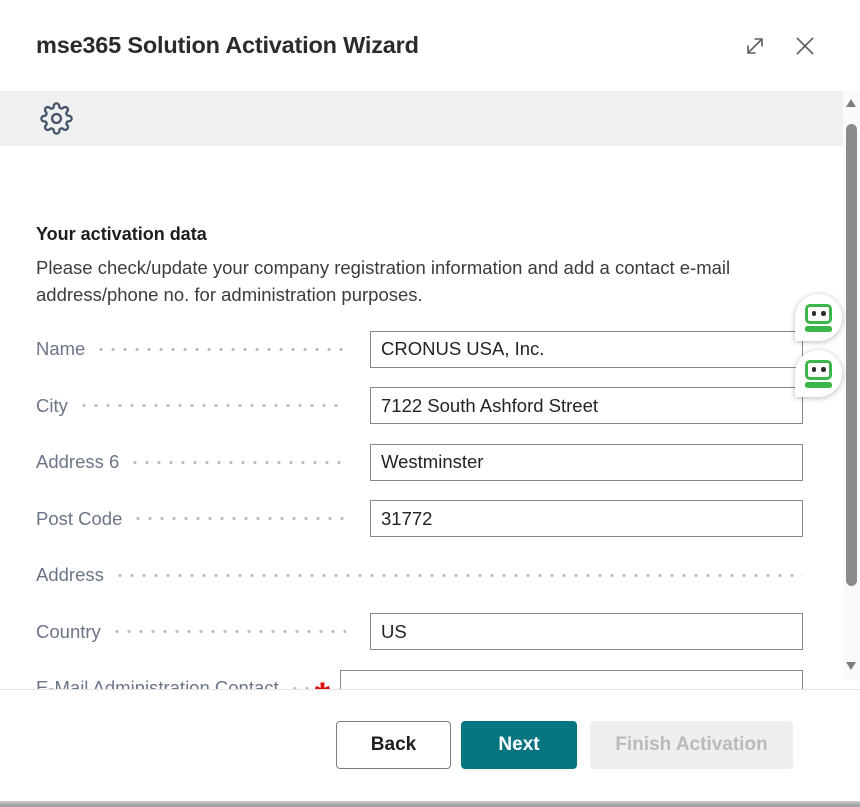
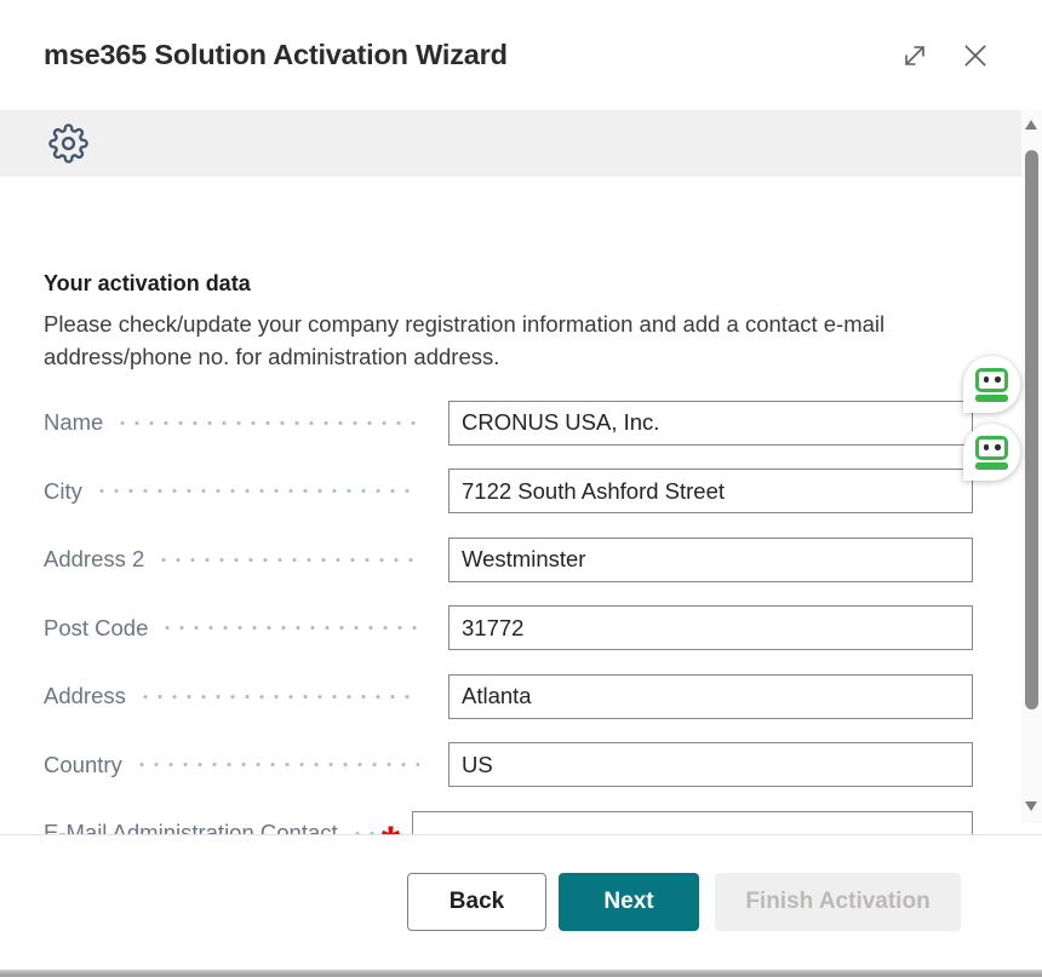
  mse365 Solution Activation Wizard
  Your activation data
- Please check/update your company registration information and add a contact e-mail address/phone no. for administration purposes.
+ Please check/update your company registration information and add a contact e-mail address/phone no. for administration address.
  Name
  CRONUS USA, Inc.
  City
  7122 South Ashford Street
- Address 6
+ Address 2
  Westminster
  Post Code
  31772
  Address
+ Atlanta
  Country
  US
  E-Mail Administration Contact
  Back
  Next
  Finish Activation
